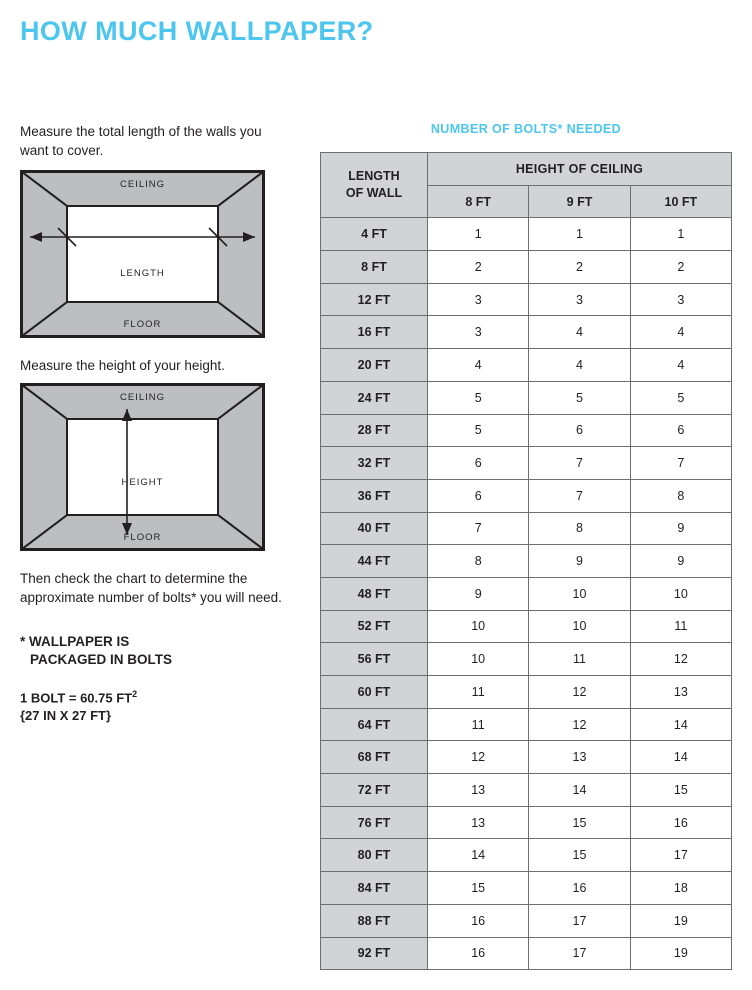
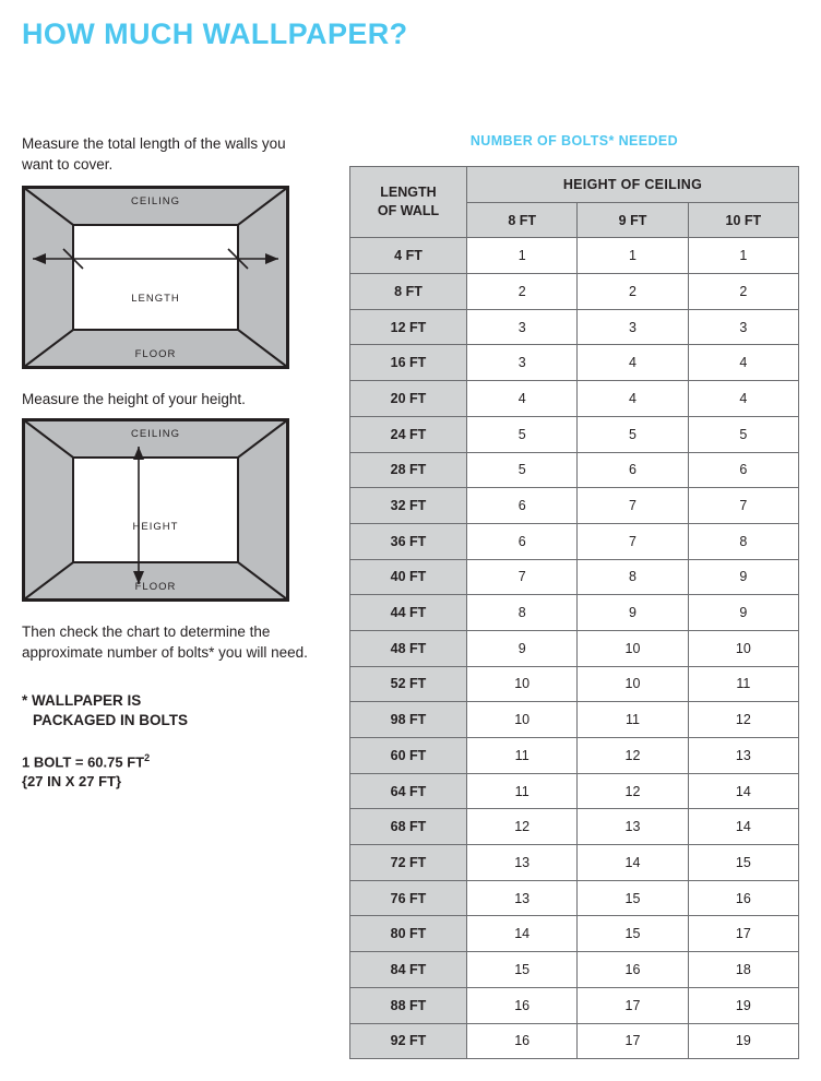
  HOW MUCH WALLPAPER?
  Measure the total length of the walls you want to cover.
  CEILING
  FLOOR
  LENGTH
  Measure the height of your height.
  CEILING
  FLOOR
  HEIGHT
  Then check the chart to determine the approximate number of bolts* you will need.
  * WALLPAPER IS
  PACKAGED IN BOLTS
  1 BOLT = 60.75 FT2
  {27 IN X 27 FT}
  NUMBER OF BOLTS* NEEDED
  LENGTH OF WALL	HEIGHT OF CEILING
  8 FT	9 FT	10 FT
  4 FT	1	1	1
  8 FT	2	2	2
  12 FT	3	3	3
  16 FT	3	4	4
  20 FT	4	4	4
  24 FT	5	5	5
  28 FT	5	6	6
  32 FT	6	7	7
  36 FT	6	7	8
  40 FT	7	8	9
  44 FT	8	9	9
  48 FT	9	10	10
  52 FT	10	10	11
- 56 FT	10	11	12
+ 98 FT	10	11	12
  60 FT	11	12	13
  64 FT	11	12	14
  68 FT	12	13	14
  72 FT	13	14	15
  76 FT	13	15	16
  80 FT	14	15	17
  84 FT	15	16	18
  88 FT	16	17	19
  92 FT	16	17	19
